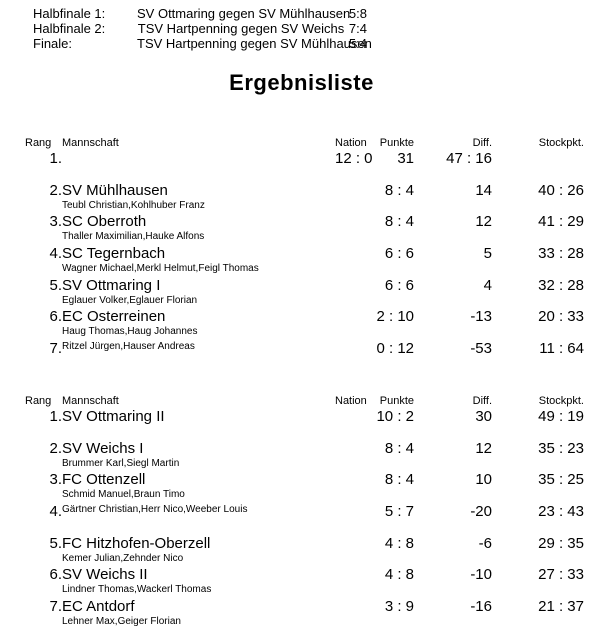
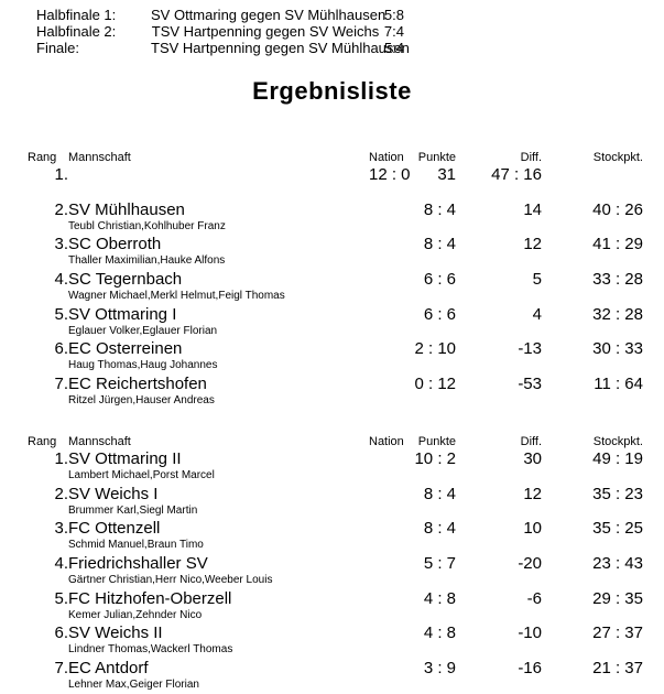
  Halbfinale 1:
  SV Ottmaring gegen SV Mühlhause
  5:8
  Halbfinale 2:
  TSV Hartpenning gegen SV Weichs
  7:4
  Finale:
  TSV Hartpenning gegen SV Mühlhan
  5:4
  Ergebnisliste
  Rang
  Mannschaft
  Nation
  Punkte
  Diff.
  Stockpkt.
  1.
  12 : 0
  31
  47 : 16
  2.
  SV Mühlhausen
  Teubl Christian,Kohlhuber Franz
  8 : 4
  14
  40 : 26
  3.
  SC Oberroth
  Thaller Maximilian,Hauke Alfons
  8 : 4
  12
  41 : 29
  4.
  SC Tegernbach
  Wagner Michael,Merkl Helmut,Feigl Thomas
  6 : 6
  5
  33 : 28
  5.
  SV Ottmaring I
  Eglauer Volker,Eglauer Florian
  6 : 6
  4
  32 : 28
  6.
  EC Osterreinen
  Haug Thomas,Haug Johannes
  2 : 10
  -13
- 20 : 33
+ 30 : 33
  7.
+ EC Reichertshofen
  Ritzel Jürgen,Hauser Andreas
  0 : 12
  -53
  11 : 64
  Rang
  Mannschaft
  Nation
  Punkte
  Diff.
  Stockpkt.
  1.
  SV Ottmaring II
+ Lambert Michael,Porst Marcel
  10 : 2
  30
  49 : 19
  2.
  SV Weichs I
  Brummer Karl,Siegl Martin
  8 : 4
  12
  35 : 23
  3.
  FC Ottenzell
  Schmid Manuel,Braun Timo
  8 : 4
  10
  35 : 25
  4.
+ Friedrichshaller SV
  Gärtner Christian,Herr Nico,Weeber Louis
  5 : 7
  -20
  23 : 43
  5.
  FC Hitzhofen-Oberzell
  Kemer Julian,Zehnder Nico
  4 : 8
  -6
  29 : 35
  6.
  SV Weichs II
  Lindner Thomas,Wackerl Thomas
  4 : 8
  -10
- 27 : 33
+ 27 : 37
  7.
  EC Antdorf
  Lehner Max,Geiger Florian
  3 : 9
  -16
  21 : 37
